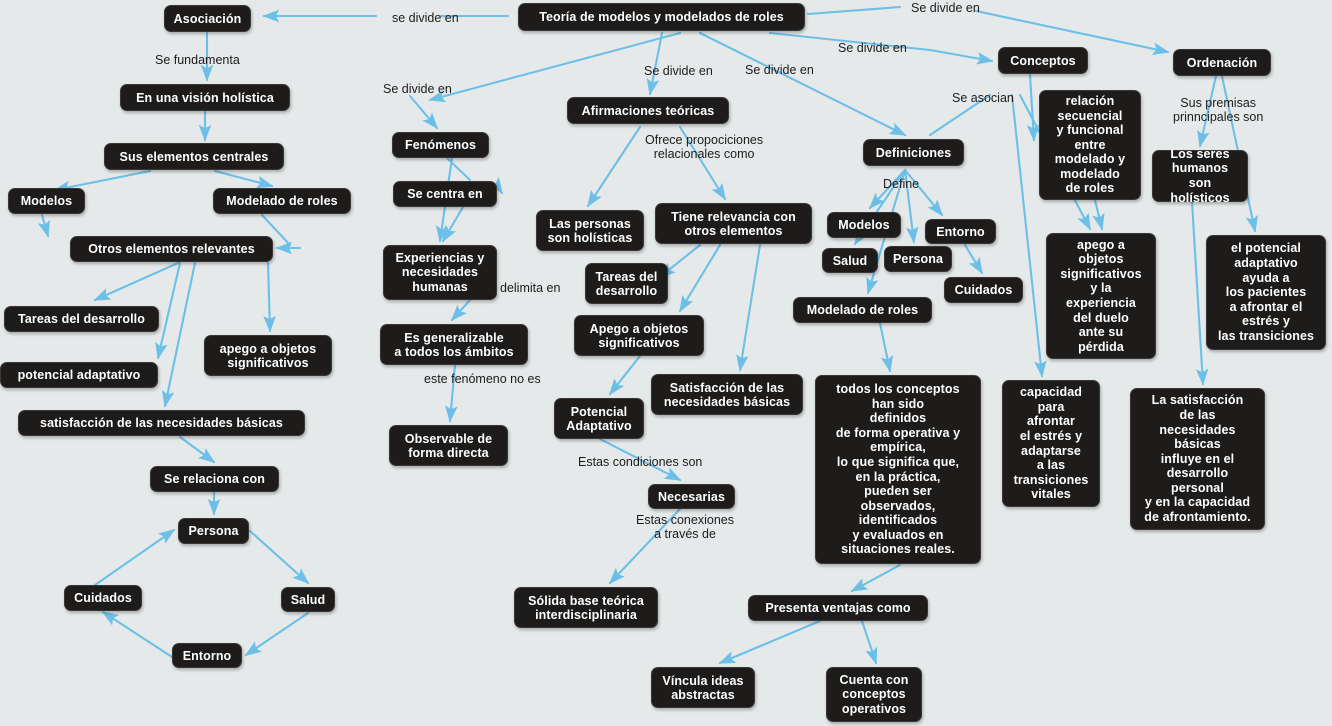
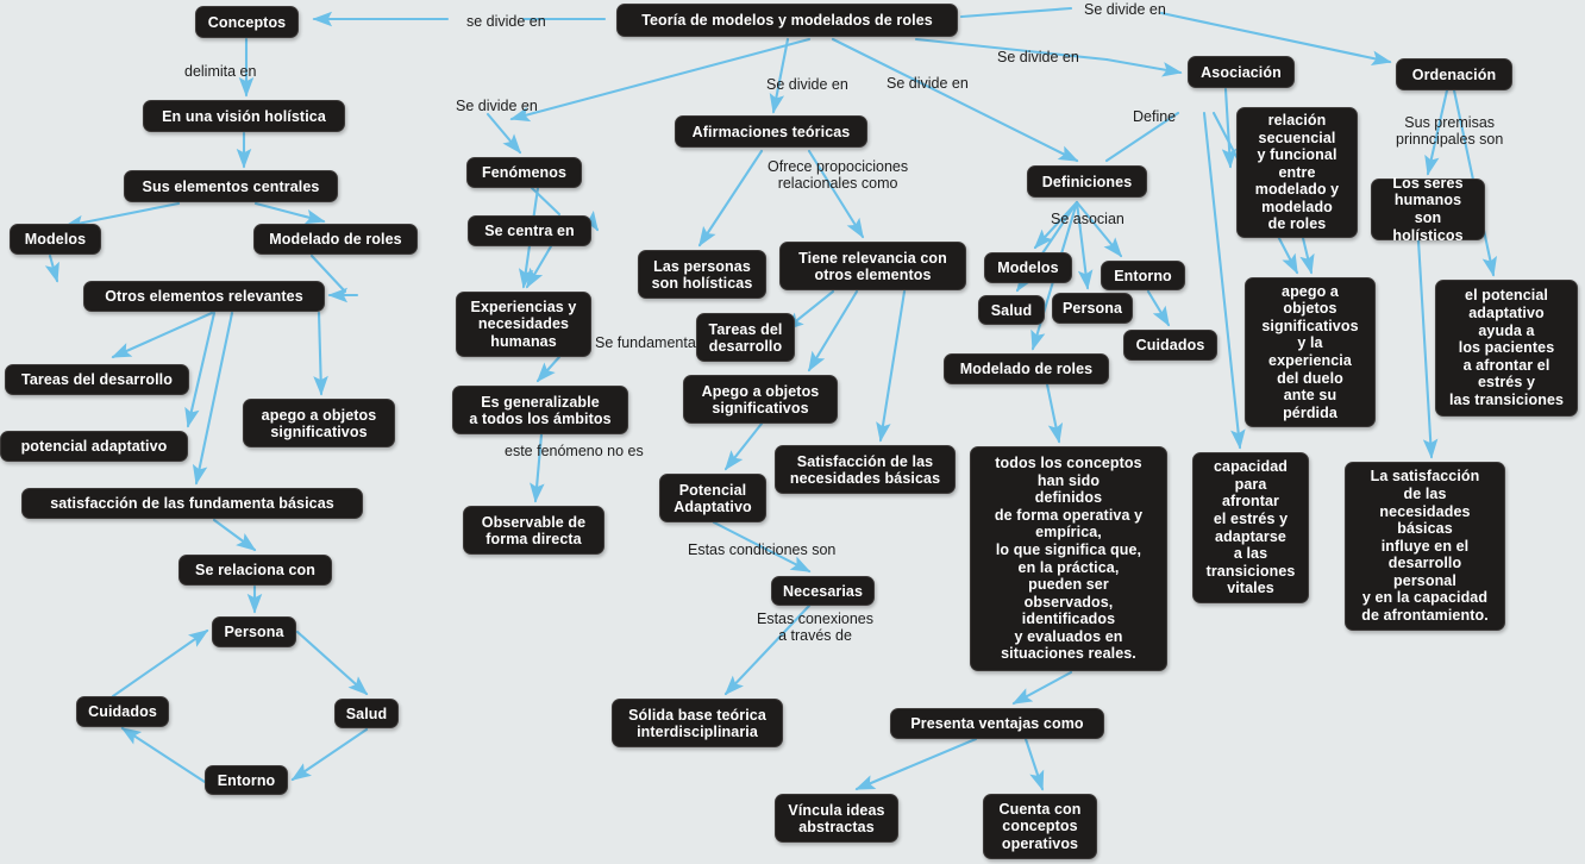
- Asociación
+ Conceptos
  Teoría de modelos y modelados de roles
- Conceptos
+ Asociación
  Ordenación
  En una visión holística
  Afirmaciones teóricas
  relación
  secuencial
  y funcional
  entre
  modelado y
  modelado
  de roles
  Fenómenos
  Definiciones
  Sus elementos centrales
  Los seres
  humanos son
  holísticos
  Modelos
  Modelado de roles
  Se centra en
  Las personas
  son holísticas
  Tiene relevancia con
  otros elementos
  Modelos
  Entorno
  apego a
  objetos
  significativos
  y la
  experiencia
  del duelo
  ante su
  pérdida
  el potencial
  adaptativo
  ayuda a
  los pacientes
  a afrontar el
  estrés y
  las transiciones
  Otros elementos relevantes
  Experiencias y
  necesidades
  humanas
  Salud
  Persona
  Tareas del
  desarrollo
  Cuidados
  Tareas del desarrollo
  Modelado de roles
  Apego a objetos
  significativos
  apego a objetos
  significativos
  Es generalizable
  a todos los ámbitos
  potencial adaptativo
  La satisfacción
  de las
  necesidades
  básicas
  influye en el
  desarrollo
  personal
  y en la capacidad
  de afrontamiento.
  capacidad
  para
  afrontar
  el estrés y
  adaptarse
  a las
  transiciones
  vitales
  todos los conceptos
  han sido
  definidos
  de forma operativa y
  empírica,
  lo que significa que,
  en la práctica,
  pueden ser
  observados,
  identificados
  y evaluados en
  situaciones reales.
  Satisfacción de las
  necesidades básicas
- satisfacción de las necesidades básicas
+ satisfacción de las fundamenta básicas
  Potencial
  Adaptativo
  Observable de
  forma directa
  Se relaciona con
  Necesarias
  Persona
  Salud
  Cuidados
  Sólida base teórica
  interdisciplinaria
  Presenta ventajas como
  Entorno
  Víncula ideas
  abstractas
  Cuenta con
  conceptos
  operativos
  se divide en
  Se divide en
  Se divide en
- Se fundamenta
+ delimita en
  Se divide en
  Se divide en
  Se divide en
- Se asocian
+ Define
  Sus premisas
  prinncipales son
  Ofrece propociciones
  relacionales como
- Define
+ Se asocian
- delimita en
+ Se fundamenta
  este fenómeno no es
  Estas condiciones son
  Estas conexiones
  a través de
